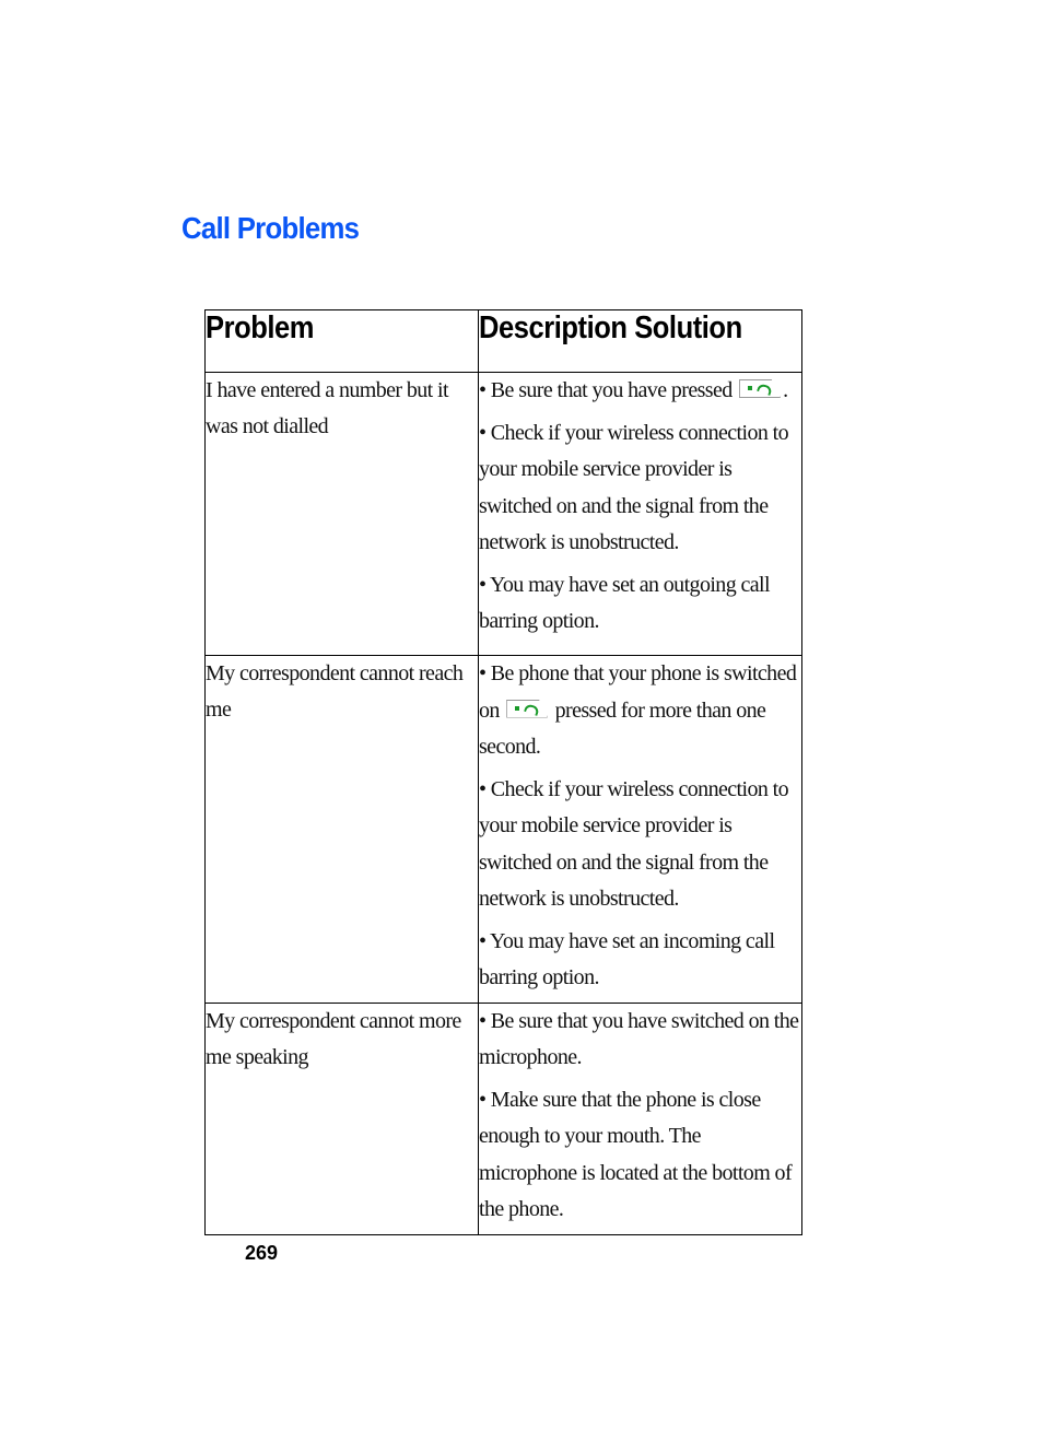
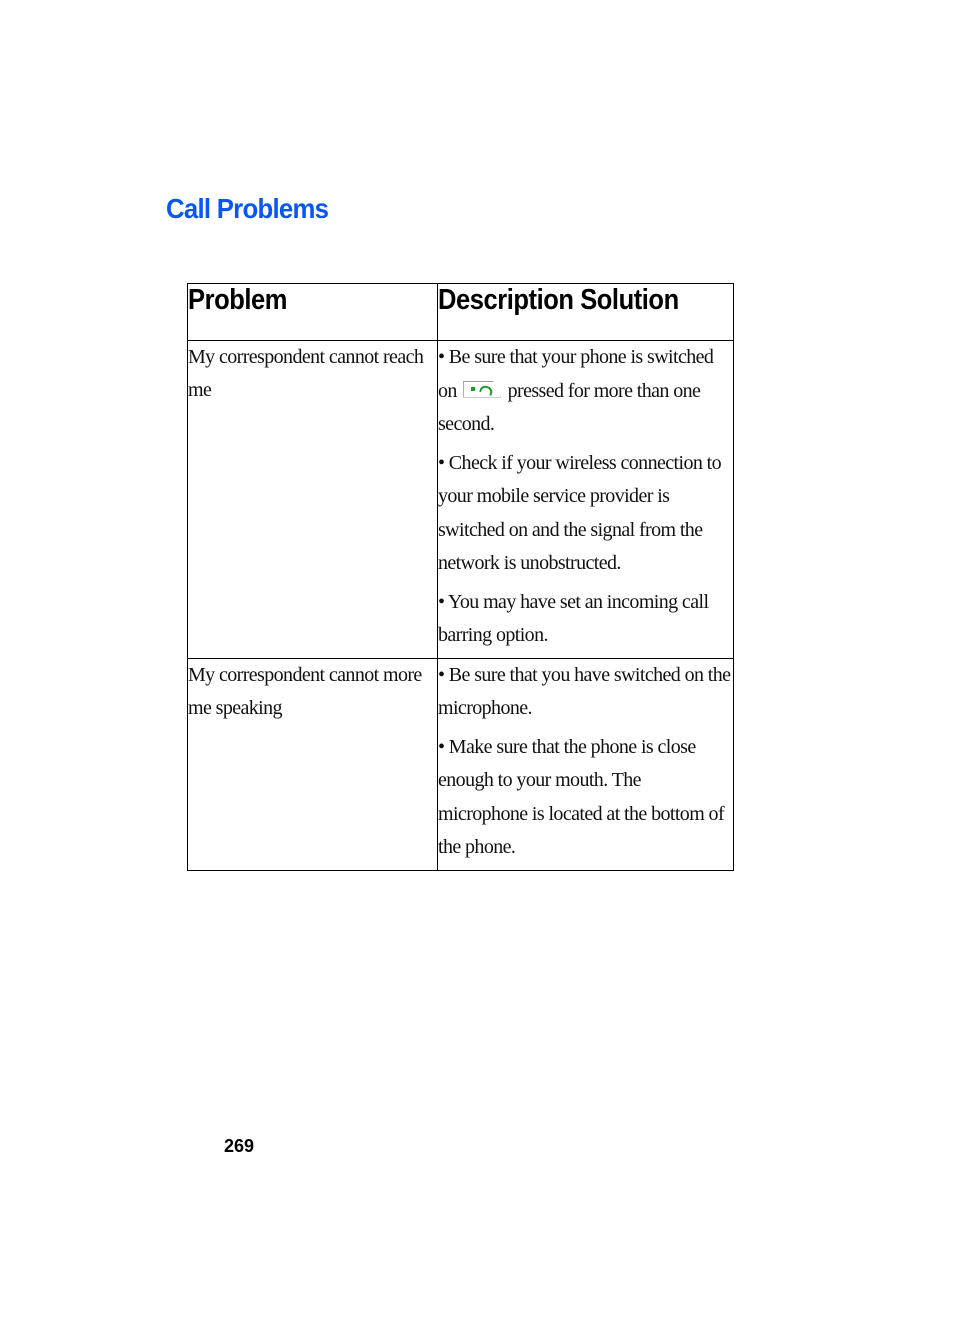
  Call Problems
  Problem	Description Solution
- I have entered a number but it was not dialled	• Be sure that you have pressed . • Check if your wireless connection to your mobile service provider is switched on and the signal from the network is unobstructed. • You may have set an outgoing call barring option.
- My correspondent cannot reach me	• Be phone that your phone is switched on pressed for more than one second. • Check if your wireless connection to your mobile service provider is switched on and the signal from the network is unobstructed. • You may have set an incoming call barring option.
+ My correspondent cannot reach me	• Be sure that your phone is switched on pressed for more than one second. • Check if your wireless connection to your mobile service provider is switched on and the signal from the network is unobstructed. • You may have set an incoming call barring option.
  My correspondent cannot more me speaking	• Be sure that you have switched on the microphone. • Make sure that the phone is close enough to your mouth. The microphone is located at the bottom of the phone.
  269
